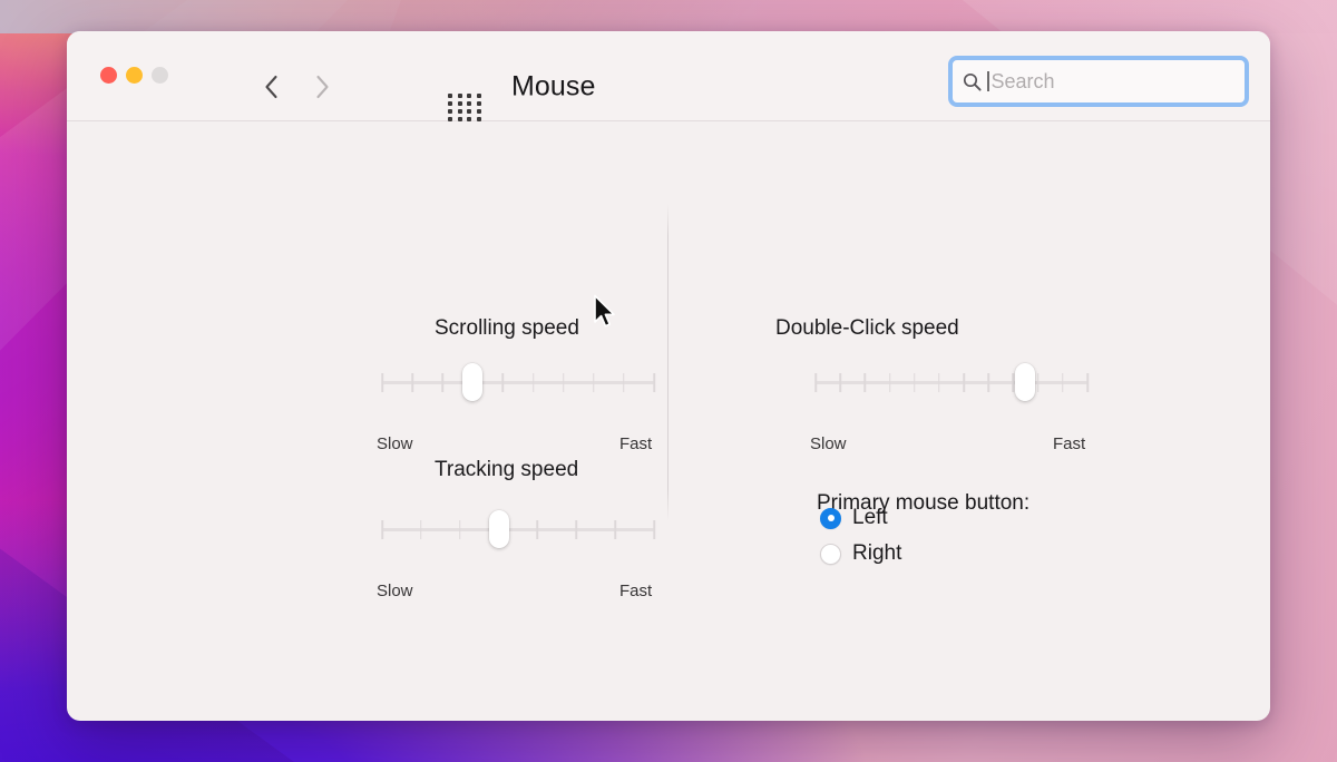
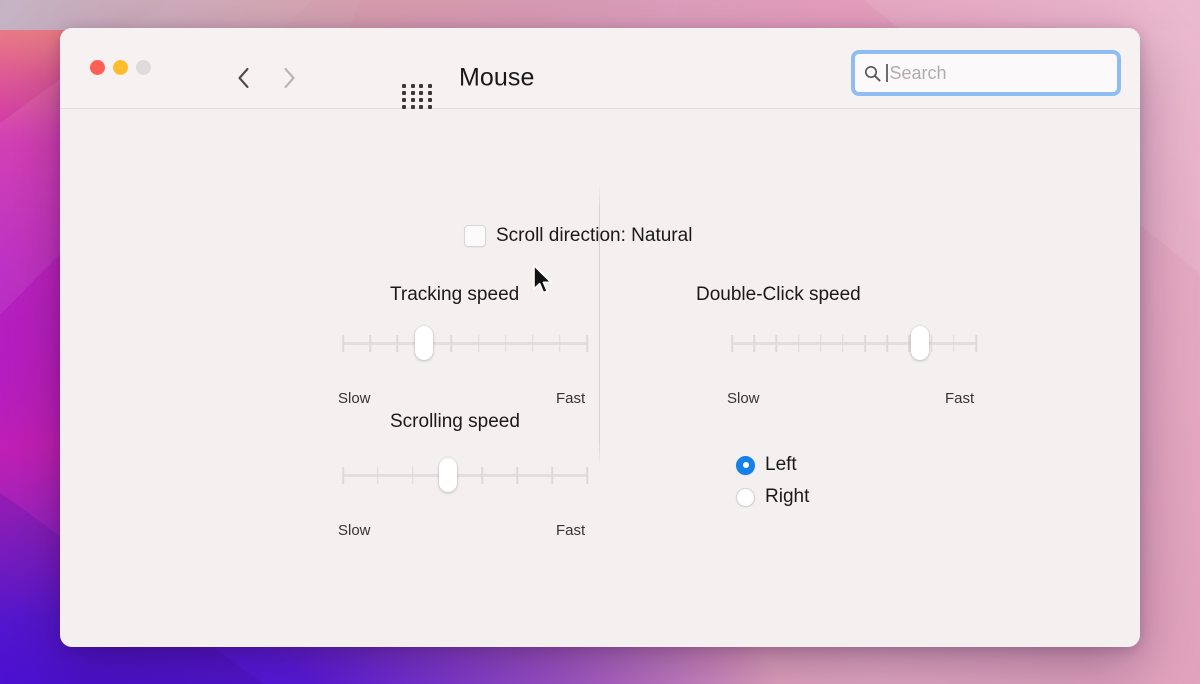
  Mouse
  Search
+ Scroll direction: Natural
- Scrolling speed
+ Tracking speed
  Slow
  Fast
- Tracking speed
+ Scrolling speed
  Slow
  Fast
  Double-Click speed
  Slow
  Fast
- Primary mouse button:
  Left
  Right
